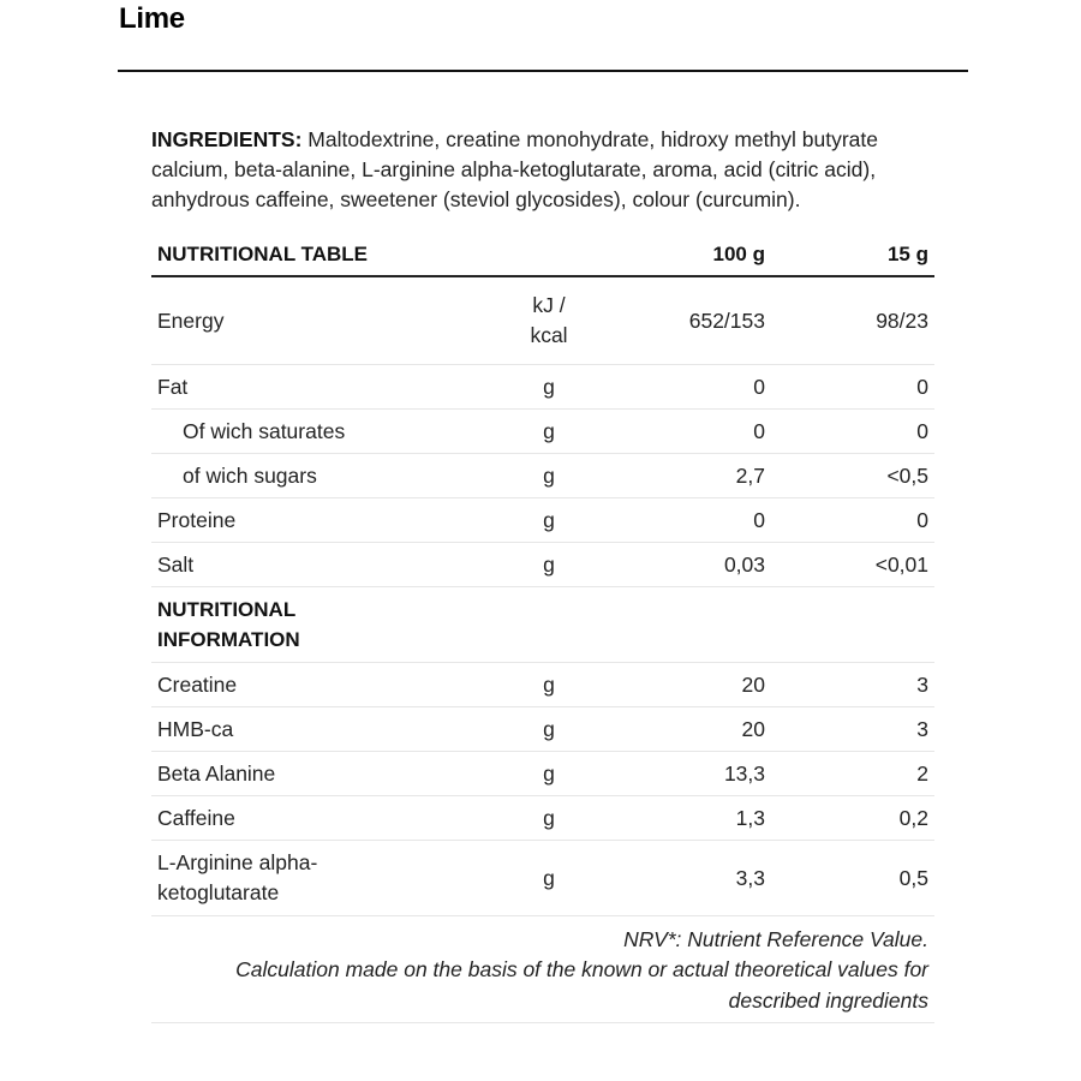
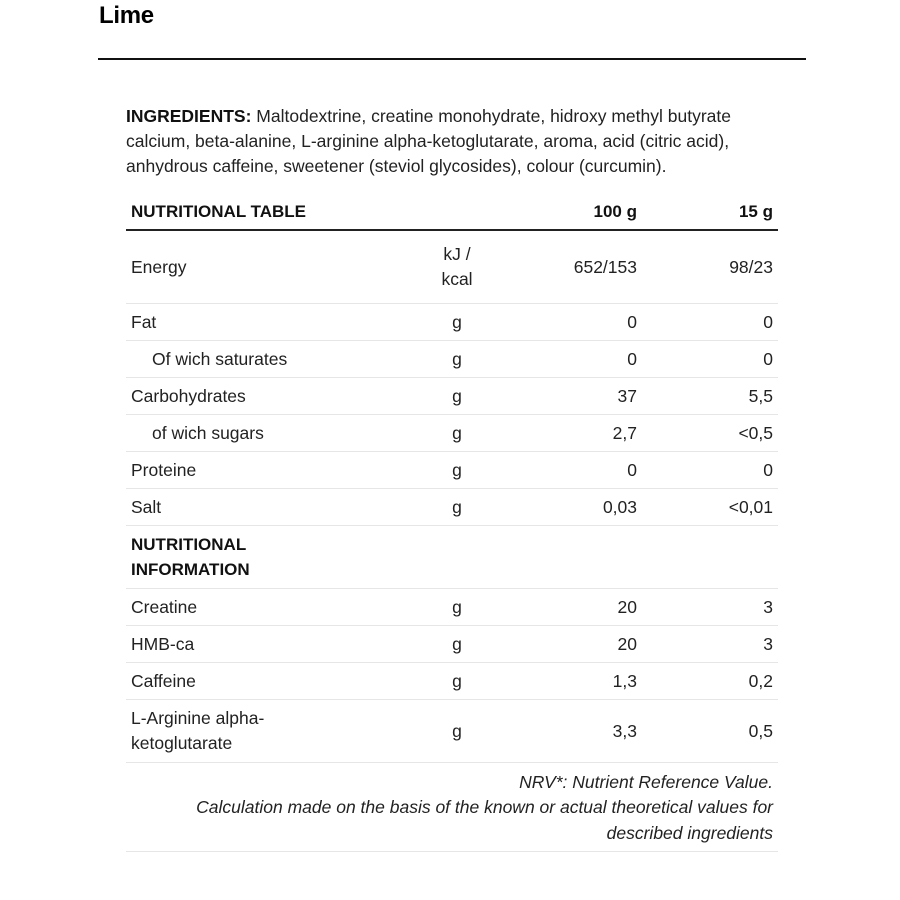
  Lime
  INGREDIENTS: Maltodextrine, creatine monohydrate, hidroxy methyl butyrate calcium, beta-alanine, L-arginine alpha-ketoglutarate, aroma, acid (citric acid), anhydrous caffeine, sweetener (steviol glycosides), colour (curcumin).
  NUTRITIONAL TABLE		100 g	15 g
  Energy	kJ /kcal	652/153	98/23
  Fat	g	0	0
  Of wich saturates	g	0	0
+ Carbohydrates	g	37	5,5
  of wich sugars	g	2,7	<0,5
  Proteine	g	0	0
  Salt	g	0,03	<0,01
  NUTRITIONALINFORMATION
  Creatine	g	20	3
  HMB-ca	g	20	3
- Beta Alanine	g	13,3	2
  Caffeine	g	1,3	0,2
  L-Arginine alpha-ketoglutarate	g	3,3	0,5
  NRV*: Nutrient Reference Value.Calculation made on the basis of the known or actual theoretical values fordescribed ingredients
